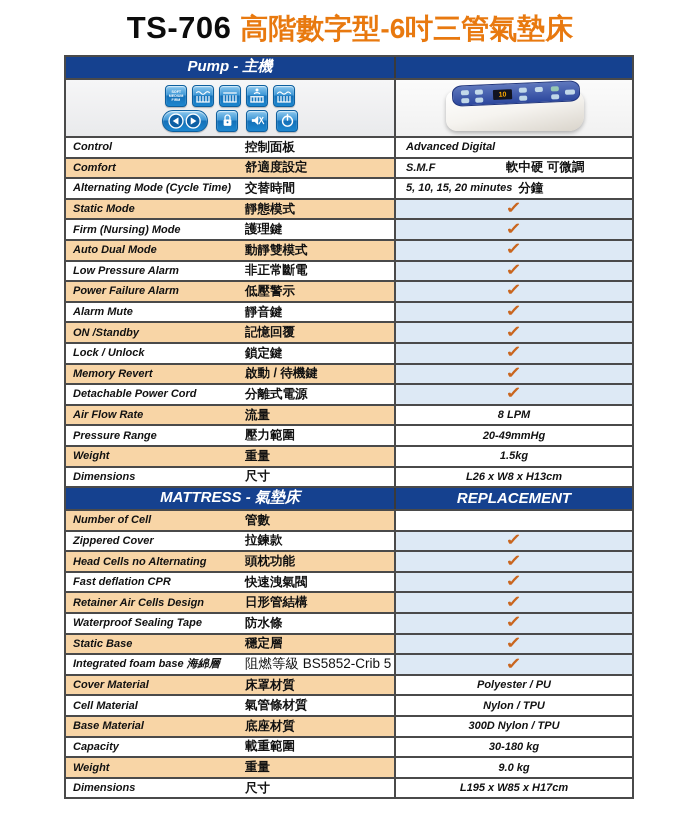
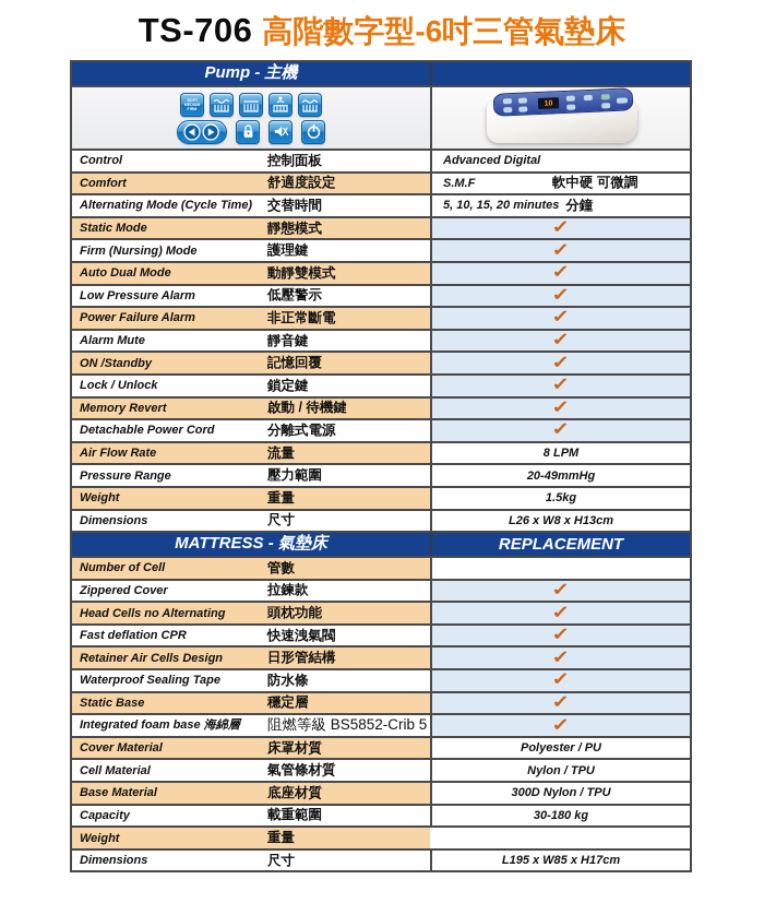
  TS-706
  高階數字型-6吋三管氣墊床
  Pump - 主機
  Control
  控制面板
  Advanced Digital
  Comfort
  舒適度設定
  S.M.F
  軟中硬 可微調
  Alternating Mode (Cycle Time)
  交替時間
  5, 10, 15, 20 minutes
  分鐘
  Static Mode
  靜態模式
  ✓
  Firm (Nursing) Mode
  護理鍵
  ✓
  Auto Dual Mode
  動靜雙模式
  ✓
  Low Pressure Alarm
- 非正常斷電
+ 低壓警示
  ✓
  Power Failure Alarm
- 低壓警示
+ 非正常斷電
  ✓
  Alarm Mute
  靜音鍵
  ✓
  ON /Standby
  記憶回覆
  ✓
  Lock / Unlock
  鎖定鍵
  ✓
  Memory Revert
  啟動 / 待機鍵
  ✓
  Detachable Power Cord
  分離式電源
  ✓
  Air Flow Rate
  流量
  8 LPM
  Pressure Range
  壓力範圍
  20-49mmHg
  Weight
  重量
  1.5kg
  Dimensions
  尺寸
  L26 x W8 x H13cm
  MATTRESS - 氣墊床
  REPLACEMENT
  Number of Cell
  管數
  Zippered Cover
  拉鍊款
  ✓
  Head Cells no Alternating
  頭枕功能
  ✓
  Fast deflation CPR
  快速洩氣閥
  ✓
  Retainer Air Cells Design
  日形管結構
  ✓
  Waterproof Sealing Tape
  防水條
  ✓
  Static Base
  穩定層
  ✓
  Integrated foam base 海綿層
  阻燃等級 BS5852-Crib 5
  ✓
  Cover Material
  床罩材質
  Polyester / PU
  Cell Material
  氣管條材質
  Nylon / TPU
  Base Material
  底座材質
  300D Nylon / TPU
  Capacity
  載重範圍
  30-180 kg
  Weight
  重量
- 9.0 kg
  Dimensions
  尺寸
  L195 x W85 x H17cm
